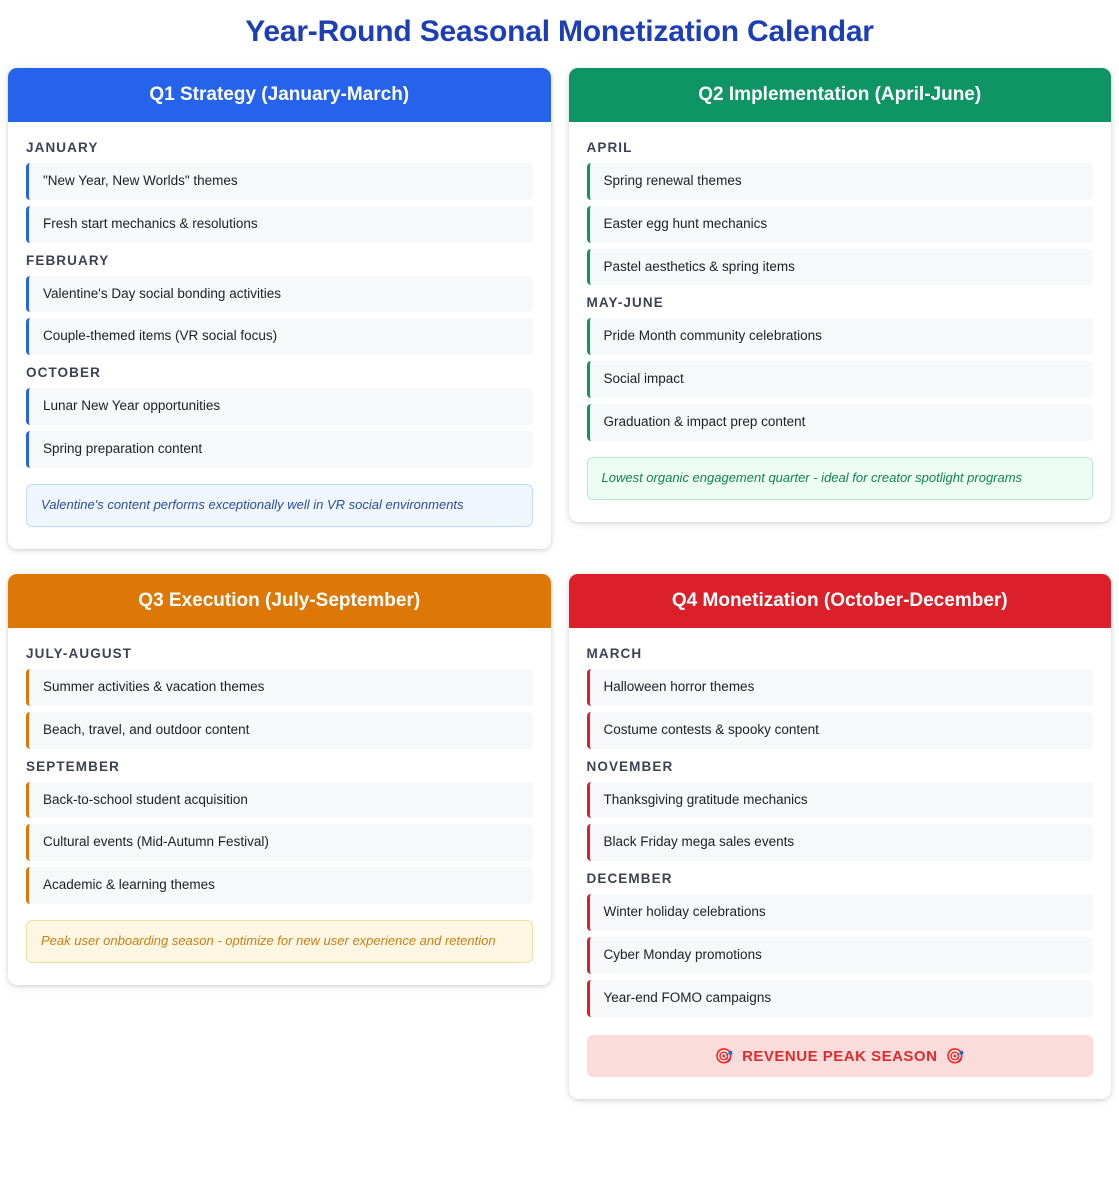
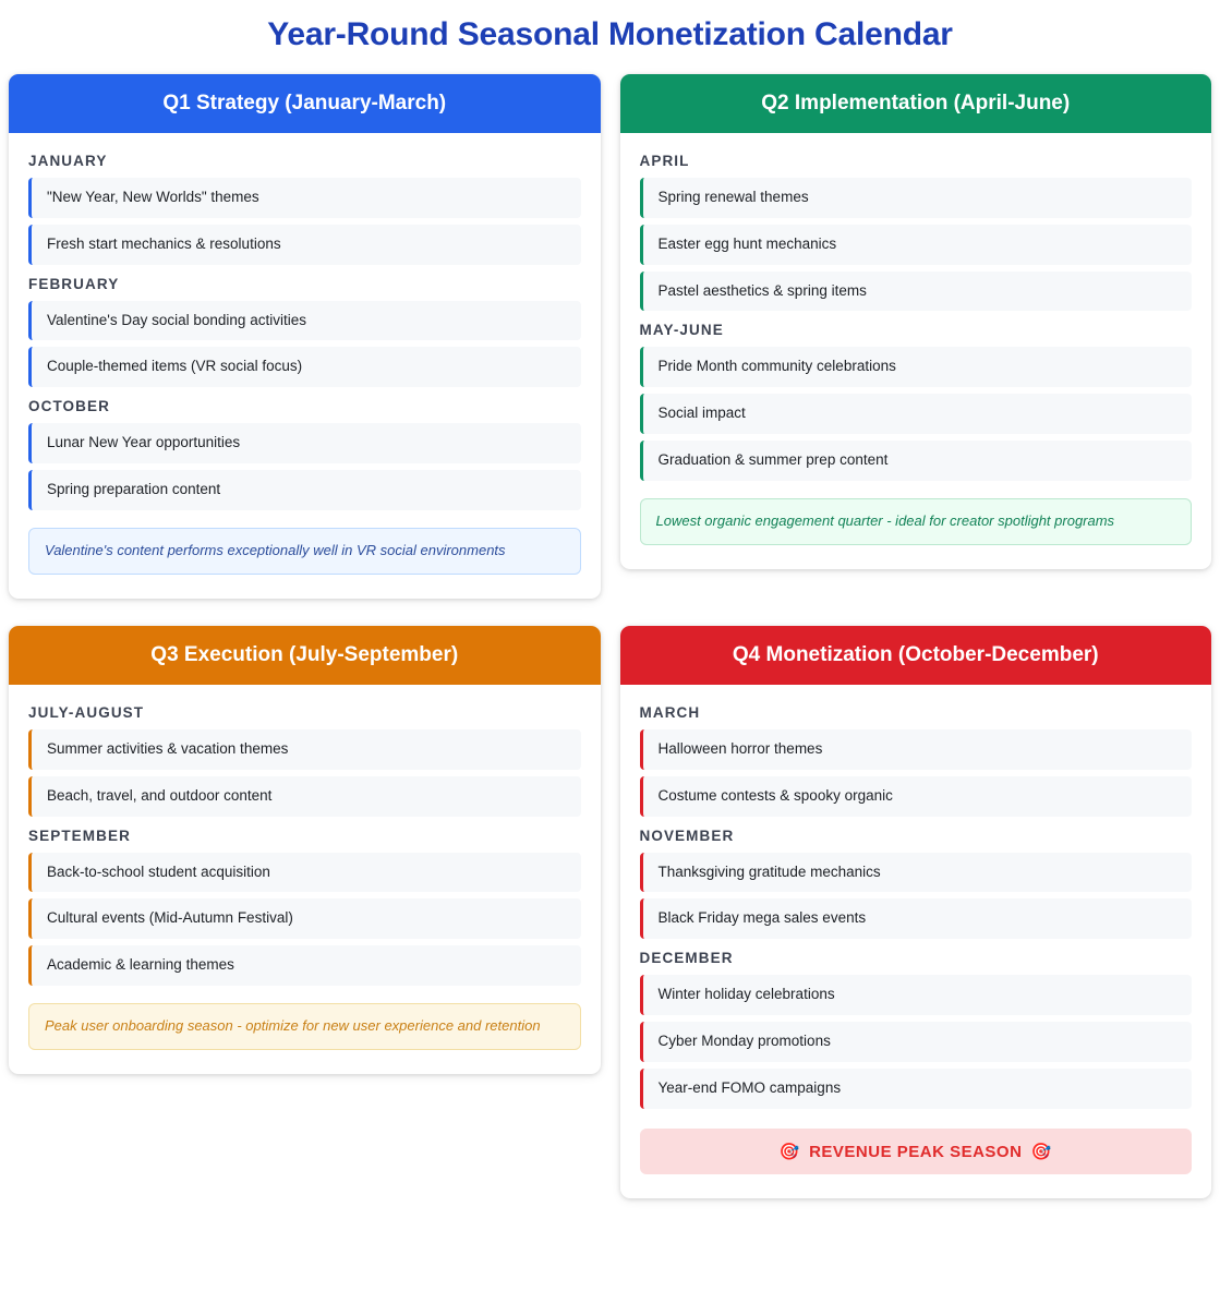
  Year-Round Seasonal Monetization Calendar
  Q1 Strategy (January-March)
  JANUARY
  "New Year, New Worlds" themes
  Fresh start mechanics & resolutions
  FEBRUARY
  Valentine's Day social bonding activities
  Couple-themed items (VR social focus)
  OCTOBER
  Lunar New Year opportunities
  Spring preparation content
  Valentine's content performs exceptionally well in VR social environments
  Q2 Implementation (April-June)
  APRIL
  Spring renewal themes
  Easter egg hunt mechanics
  Pastel aesthetics & spring items
  MAY-JUNE
  Pride Month community celebrations
  Social impact
- Graduation & impact prep content
+ Graduation & summer prep content
  Lowest organic engagement quarter - ideal for creator spotlight programs
  Q3 Execution (July-September)
  JULY-AUGUST
  Summer activities & vacation themes
  Beach, travel, and outdoor content
  SEPTEMBER
  Back-to-school student acquisition
  Cultural events (Mid-Autumn Festival)
  Academic & learning themes
  Peak user onboarding season - optimize for new user experience and retention
  Q4 Monetization (October-December)
  MARCH
  Halloween horror themes
- Costume contests & spooky content
+ Costume contests & spooky organic
  NOVEMBER
  Thanksgiving gratitude mechanics
  Black Friday mega sales events
  DECEMBER
  Winter holiday celebrations
  Cyber Monday promotions
  Year-end FOMO campaigns
  🎯 REVENUE PEAK SEASON 🎯
